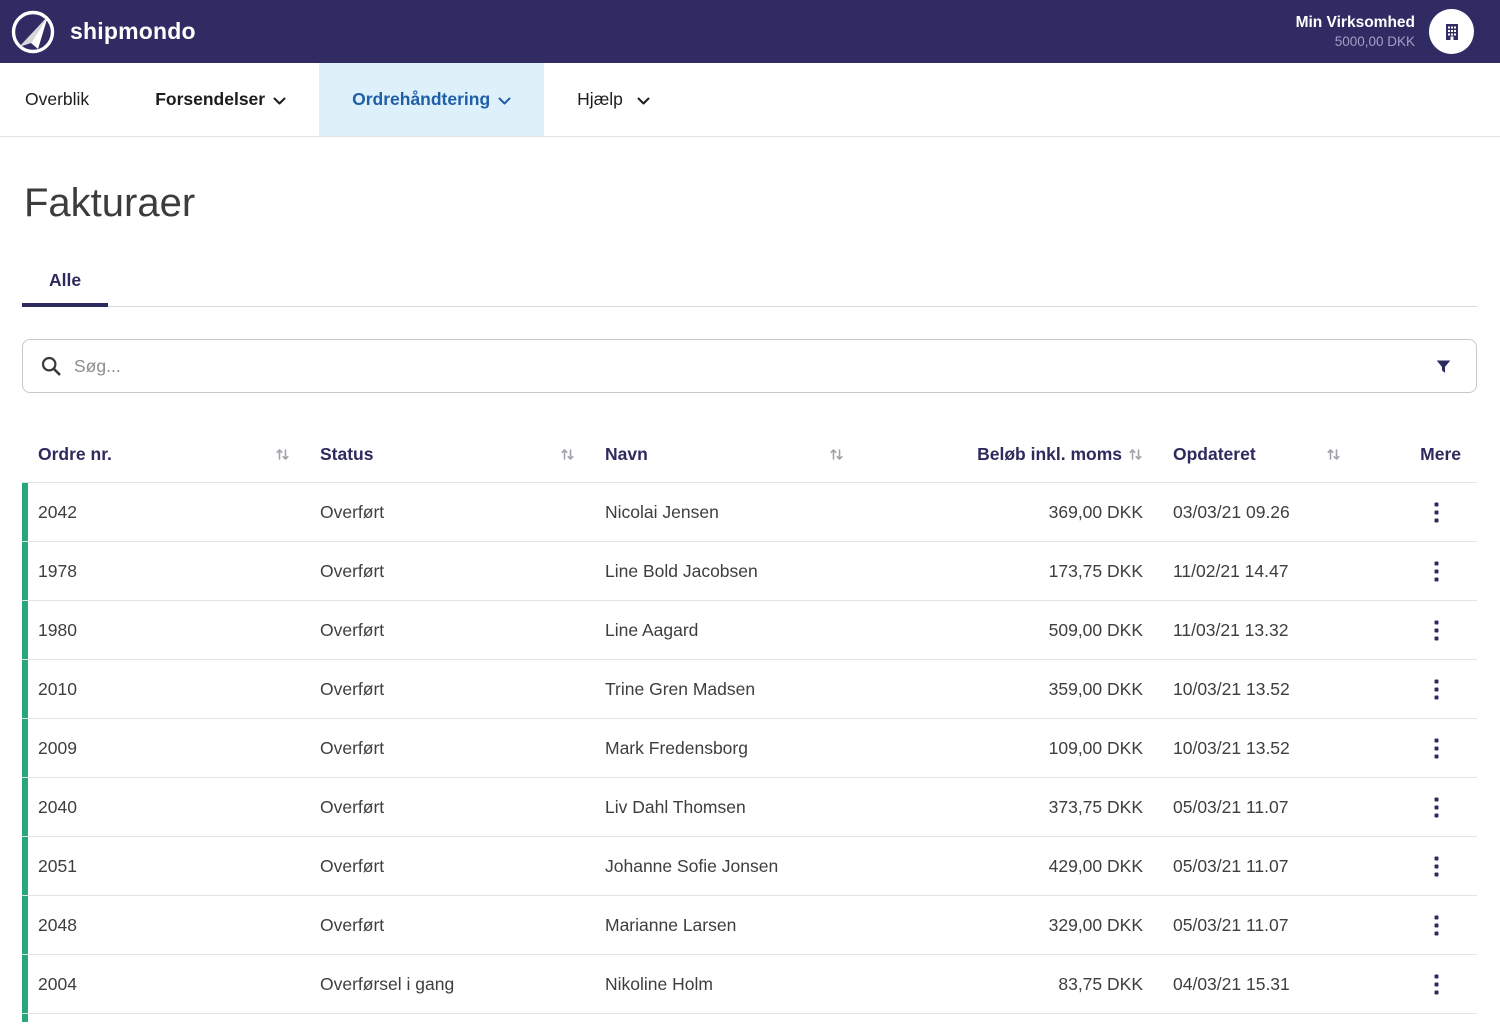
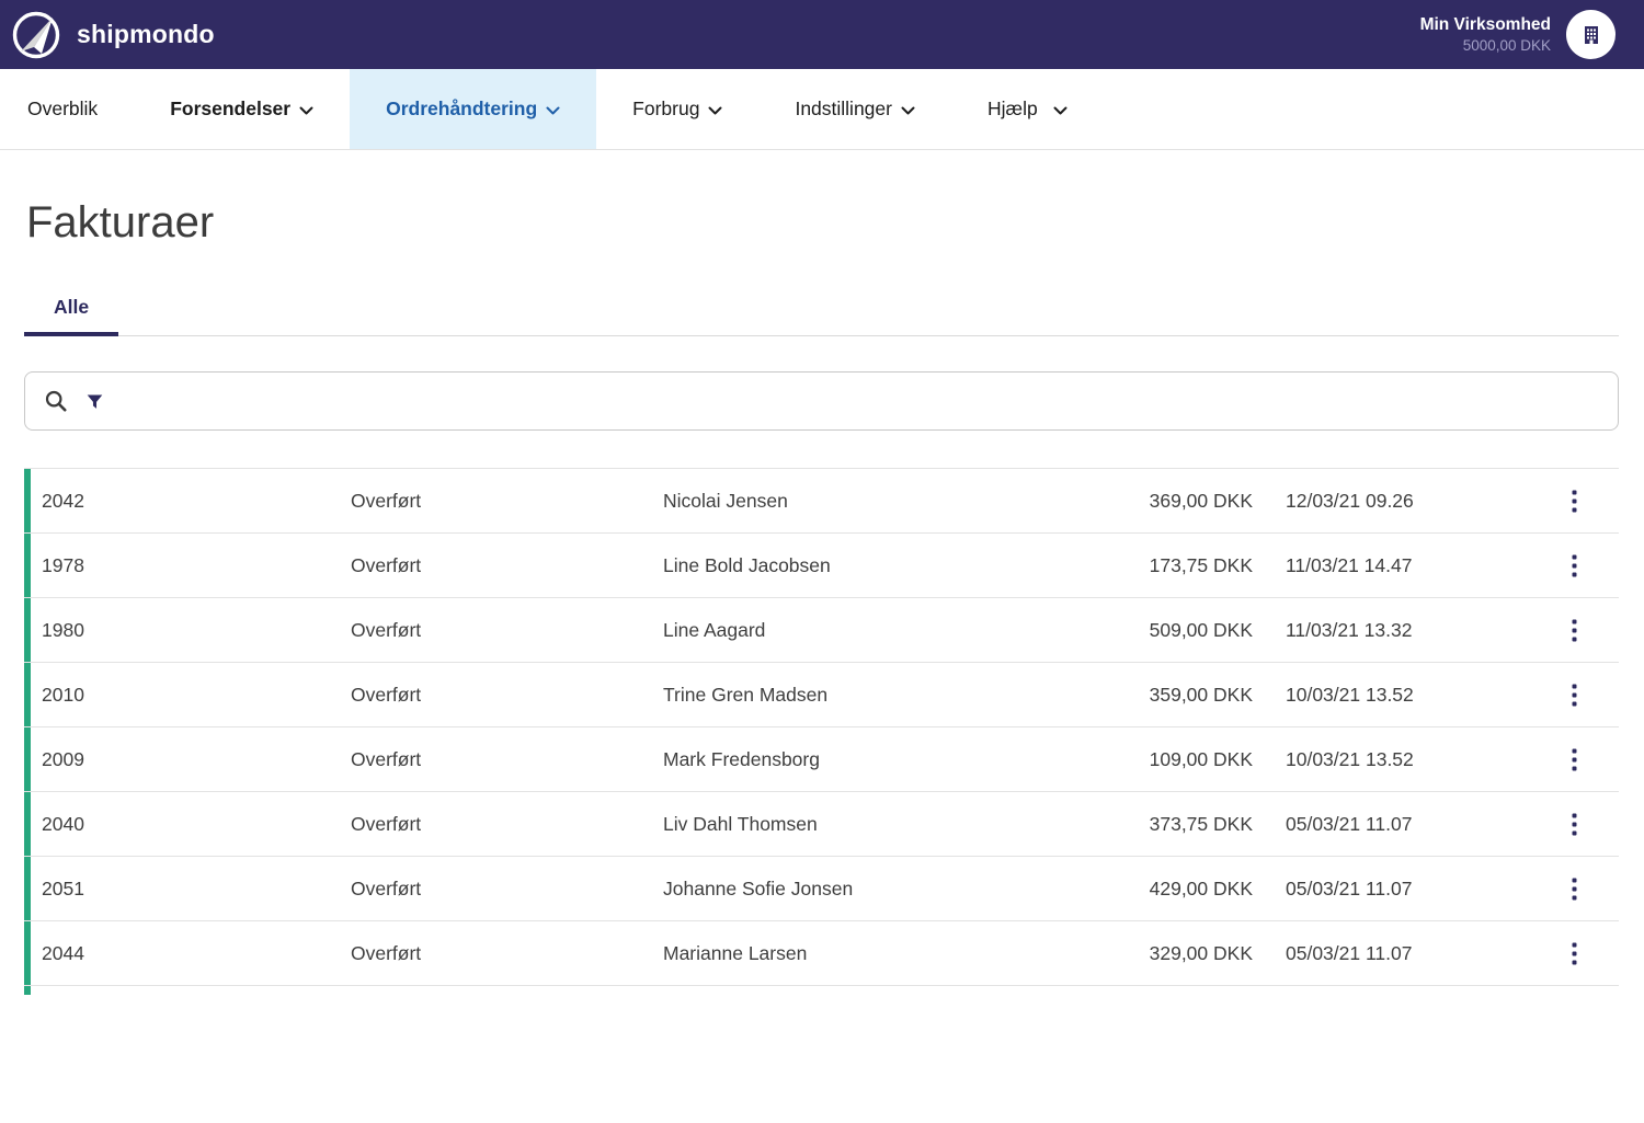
  shipmondo
  Min Virksomhed
  5000,00 DKK
  Overblik
  Forsendelser
  Ordrehåndtering
+ Forbrug
+ Indstillinger
  Hjælp
  Fakturaer
  Alle
- Søg...
- Ordre nr.
- Status
- Navn
- Beløb inkl. moms
- Opdateret
- Mere
  2042
  Overført
  Nicolai Jensen
  369,00 DKK
- 03/03/21 09.26
+ 12/03/21 09.26
  1978
  Overført
  Line Bold Jacobsen
  173,75 DKK
- 11/02/21 14.47
+ 11/03/21 14.47
  1980
  Overført
  Line Aagard
  509,00 DKK
  11/03/21 13.32
  2010
  Overført
  Trine Gren Madsen
  359,00 DKK
  10/03/21 13.52
  2009
  Overført
  Mark Fredensborg
  109,00 DKK
  10/03/21 13.52
  2040
  Overført
  Liv Dahl Thomsen
  373,75 DKK
  05/03/21 11.07
  2051
  Overført
  Johanne Sofie Jonsen
  429,00 DKK
  05/03/21 11.07
- 2048
+ 2044
  Overført
  Marianne Larsen
  329,00 DKK
  05/03/21 11.07
- 2004
- Overførsel i gang
- Nikoline Holm
- 83,75 DKK
- 04/03/21 15.31
